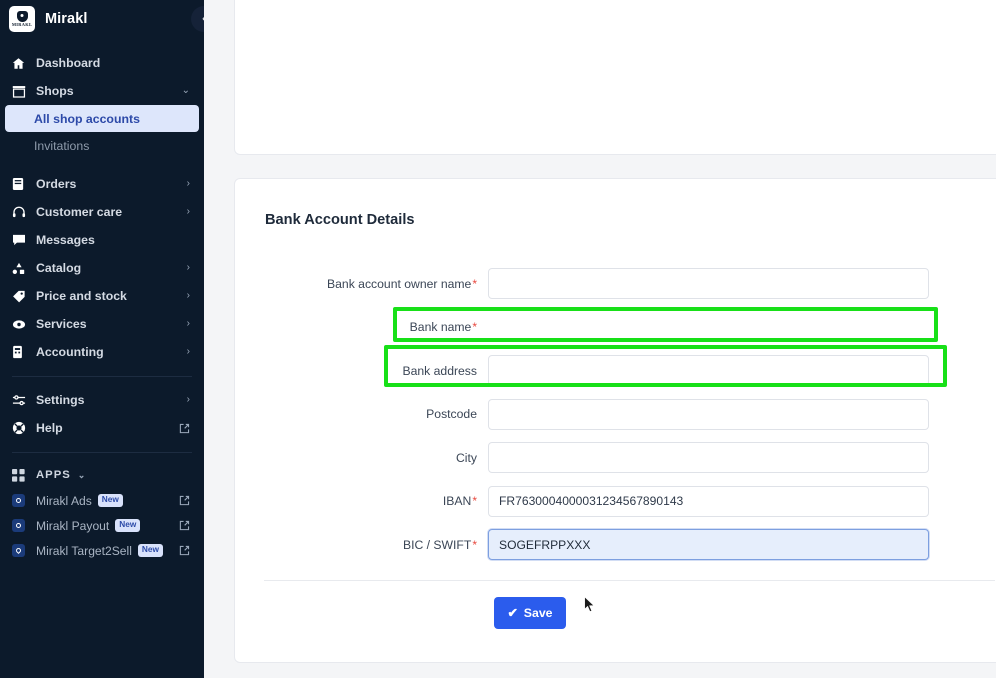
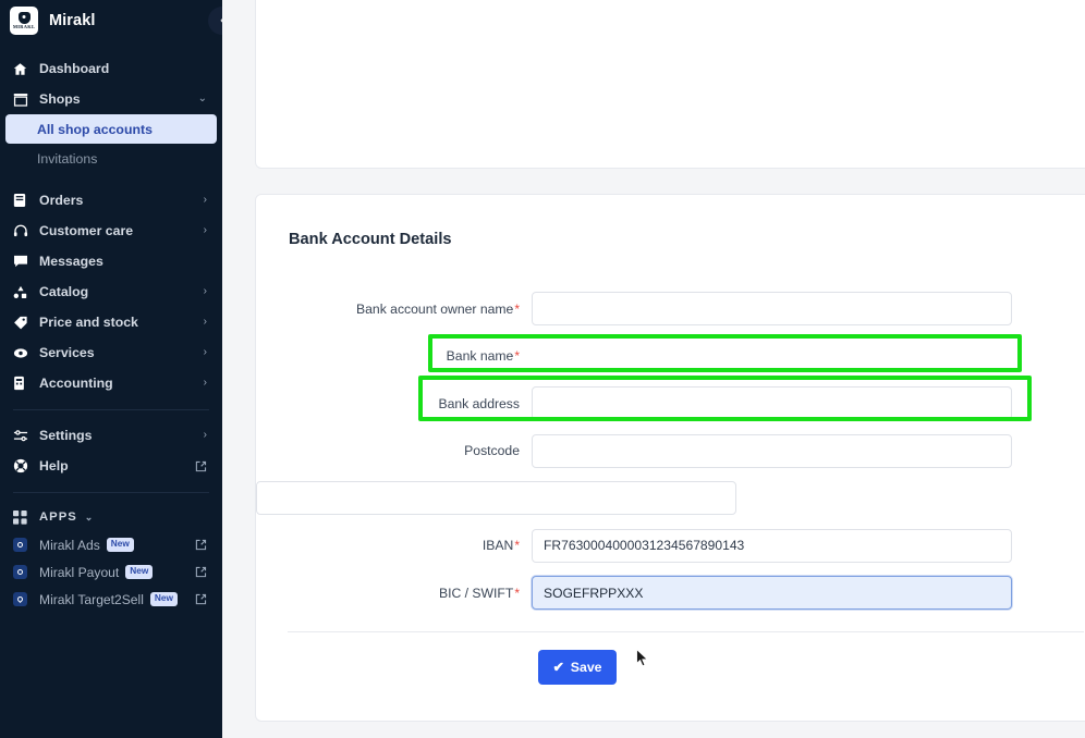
  Mirakl
  ‹
  Dashboard
  Shops
  ⌄
  All shop accounts
  Invitations
  Orders
  ›
  Customer care
  ›
  Messages
  Catalog
  ›
  Price and stock
  ›
  Services
  ›
  Accounting
  ›
  Settings
  ›
  Help
  APPS
  ⌄
  Mirakl Ads
  New
  Mirakl Payout
  New
  Mirakl Target2Sell
  New
  Bank Account Details
  Bank account owner name*
  Bank name*
  Bank address
  Postcode
- City
  IBAN*
  FR7630004000031234567890143
  BIC / SWIFT*
  SOGEFRPPXXX
  ✔
  Save
